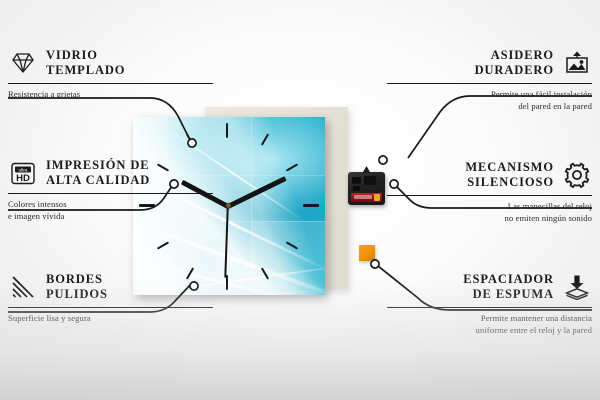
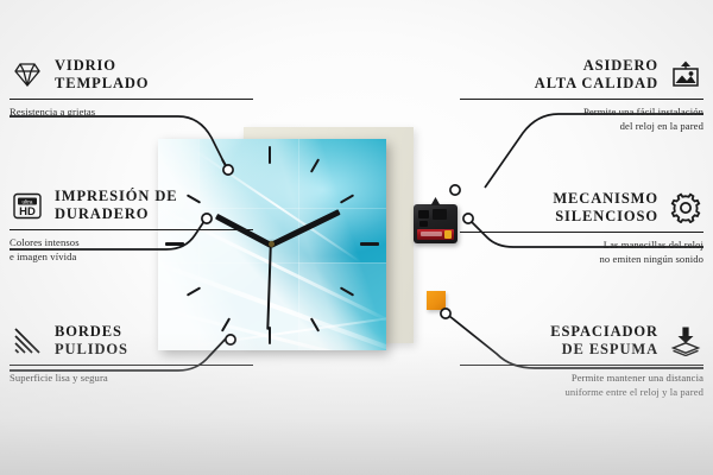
  VIDRIO
  TEMPLADO
  Resistencia a grietas
  HD
  IMPRESIÓN DE
- ALTA CALIDAD
+ DURADERO
  Colores intensos
  e imagen vívida
  BORDES
  ASIDERO
- DURADERO
+ ALTA CALIDAD
  Permite una fácil instalación
- del pared en la pared
+ del reloj en la pared
  MECANISMO
  SILENCIOSO
  Las manecillas del reloj
  no emiten ningún sonido
  ESPACIADOR
